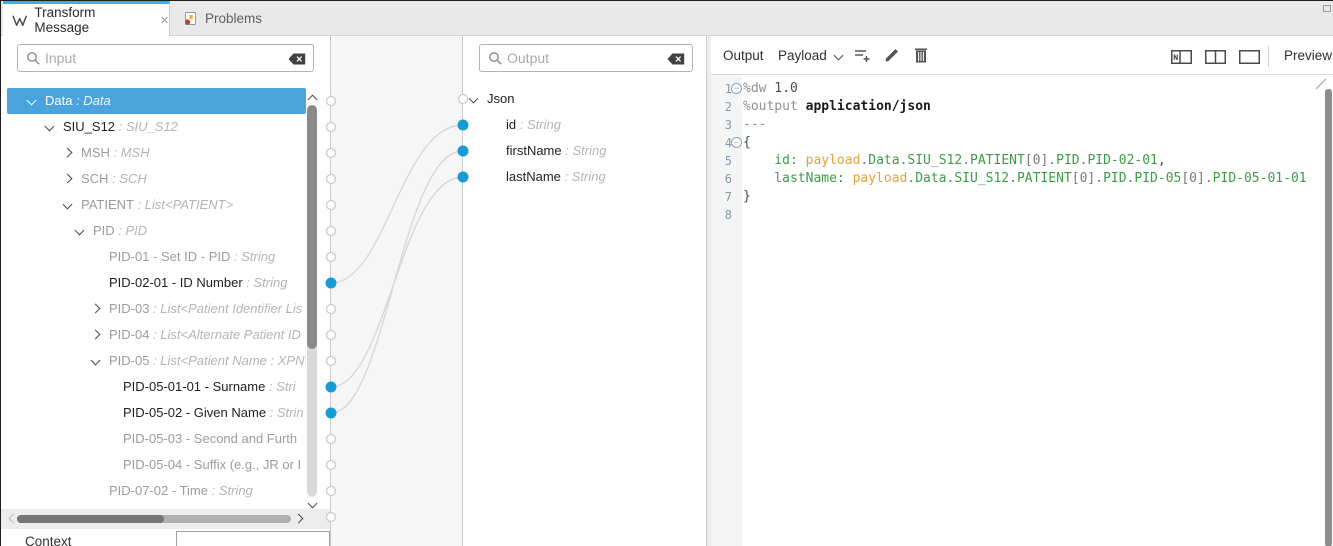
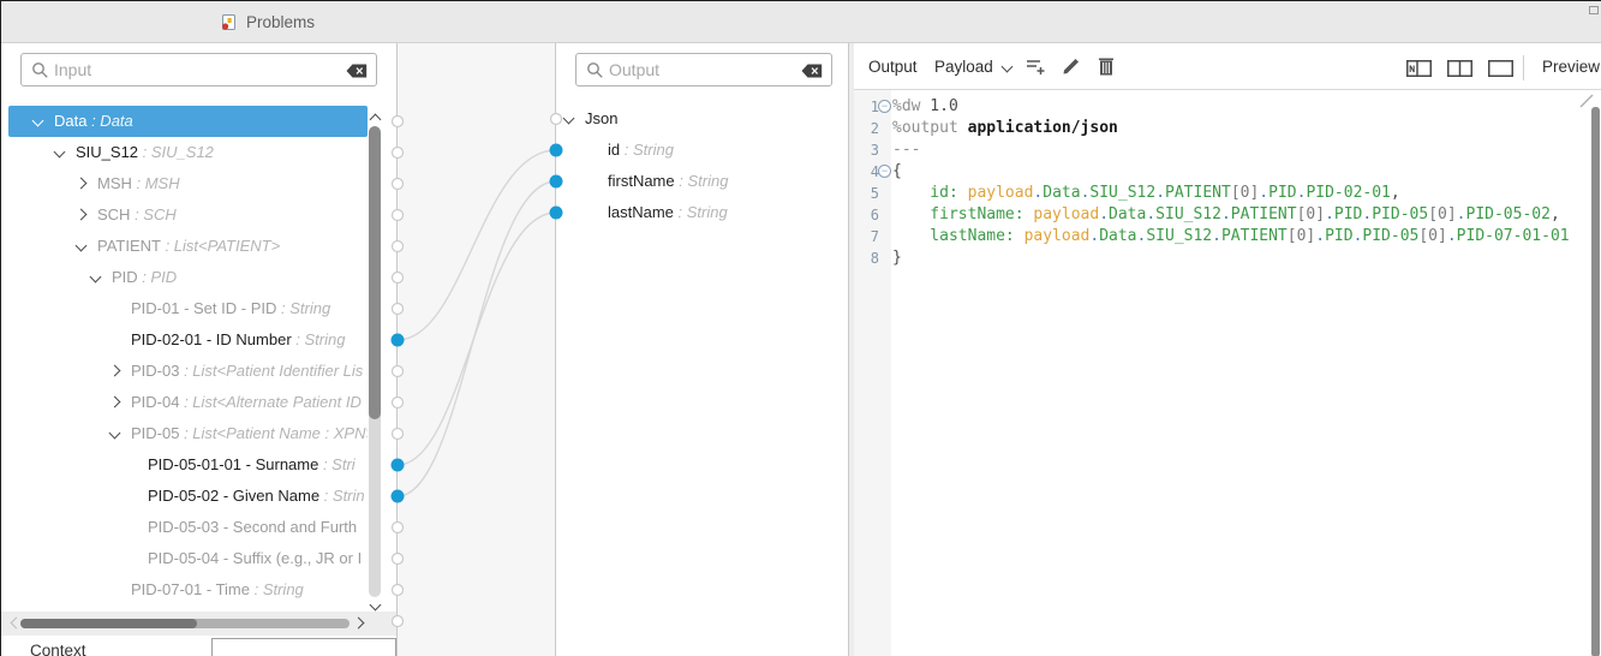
- Transform Message
- ×
  Problems
  Input
  Data : Data
  SIU_S12 : SIU_S12
  MSH : MSH
  SCH : SCH
  PATIENT : List<PATIENT>
  PID : PID
  PID-01 - Set ID - PID : String
  PID-02-01 - ID Number : String
  PID-03 : List<Patient Identifier Lis
  PID-04 : List<Alternate Patient ID
  PID-05 : List<Patient Name : XPN
  PID-05-01-01 - Surname : Stri
  PID-05-02 - Given Name : Strin
  PID-05-03 - Second and Furth
  PID-05-04 - Suffix (e.g., JR or I
- PID-07-02 - Time : String
+ PID-07-01 - Time : String
  Context
  Output
  Json
  id : String
  firstName : String
  lastName : String
  Output
  Payload
  Preview
  1
  −
  2
  3
  4
  −
  5
  6
  7
  8
  %dw 1.0
  %output application/json
  ---
  {
  id: payload.Data.SIU_S12.PATIENT[0].PID.PID-02-01,
+ firstName: payload.Data.SIU_S12.PATIENT[0].PID.PID-05[0].PID-05-02,
- lastName: payload.Data.SIU_S12.PATIENT[0].PID.PID-05[0].PID-05-01-01
+ lastName: payload.Data.SIU_S12.PATIENT[0].PID.PID-05[0].PID-07-01-01
  }
